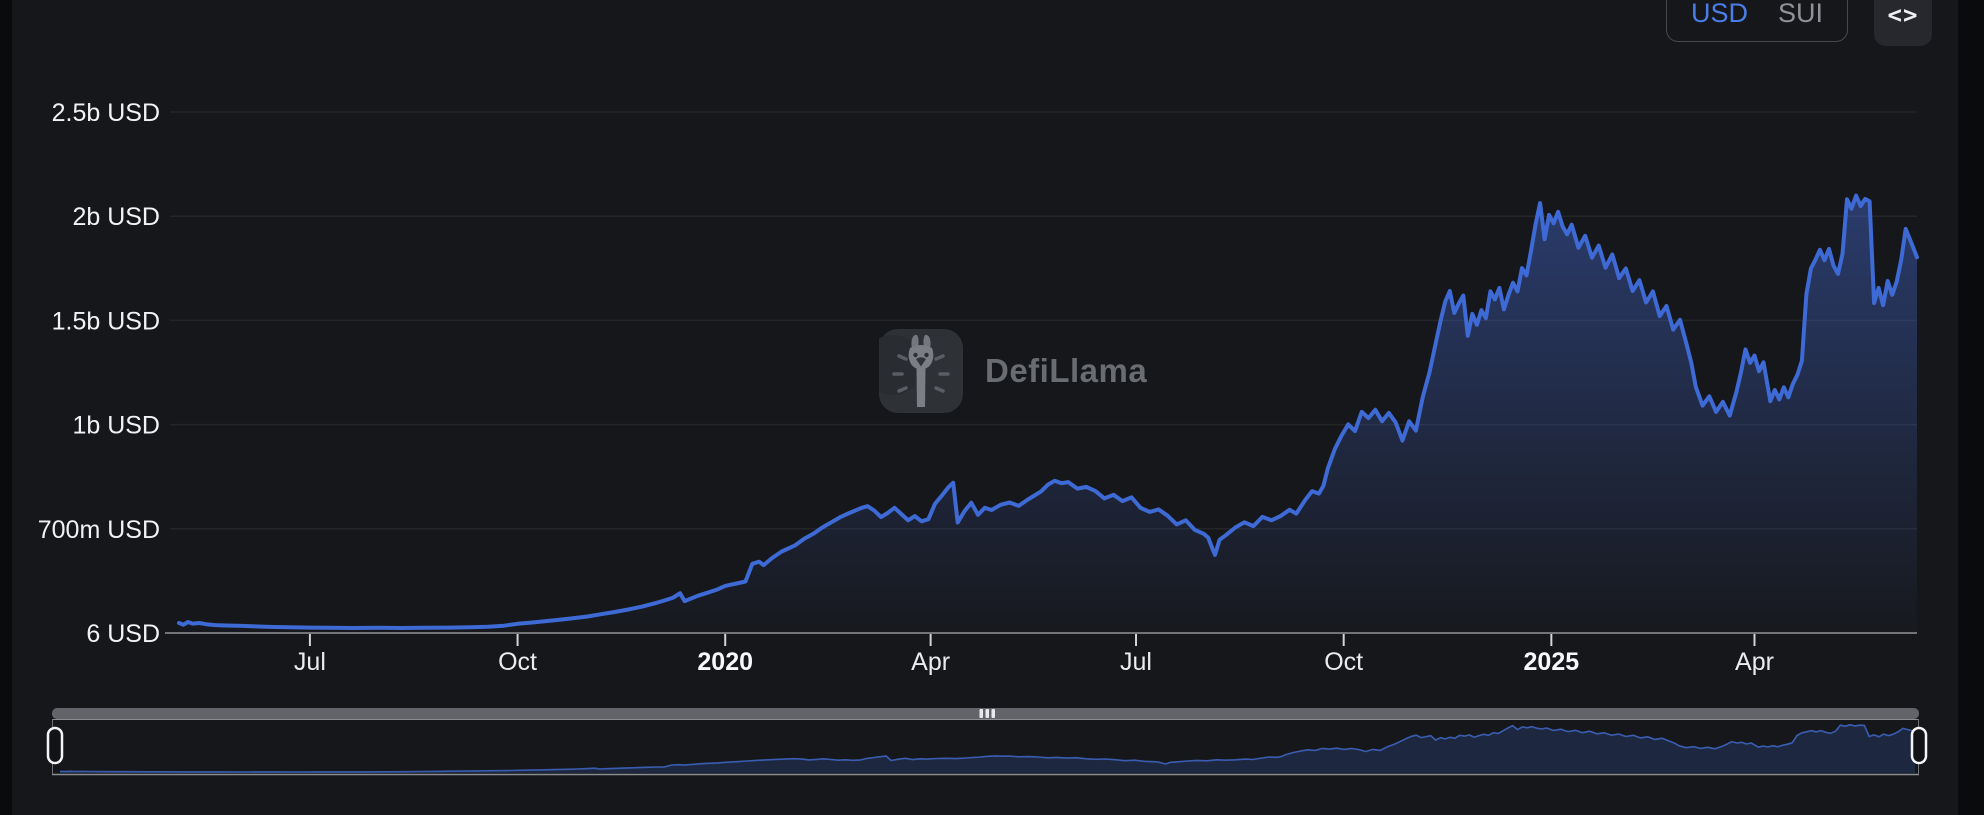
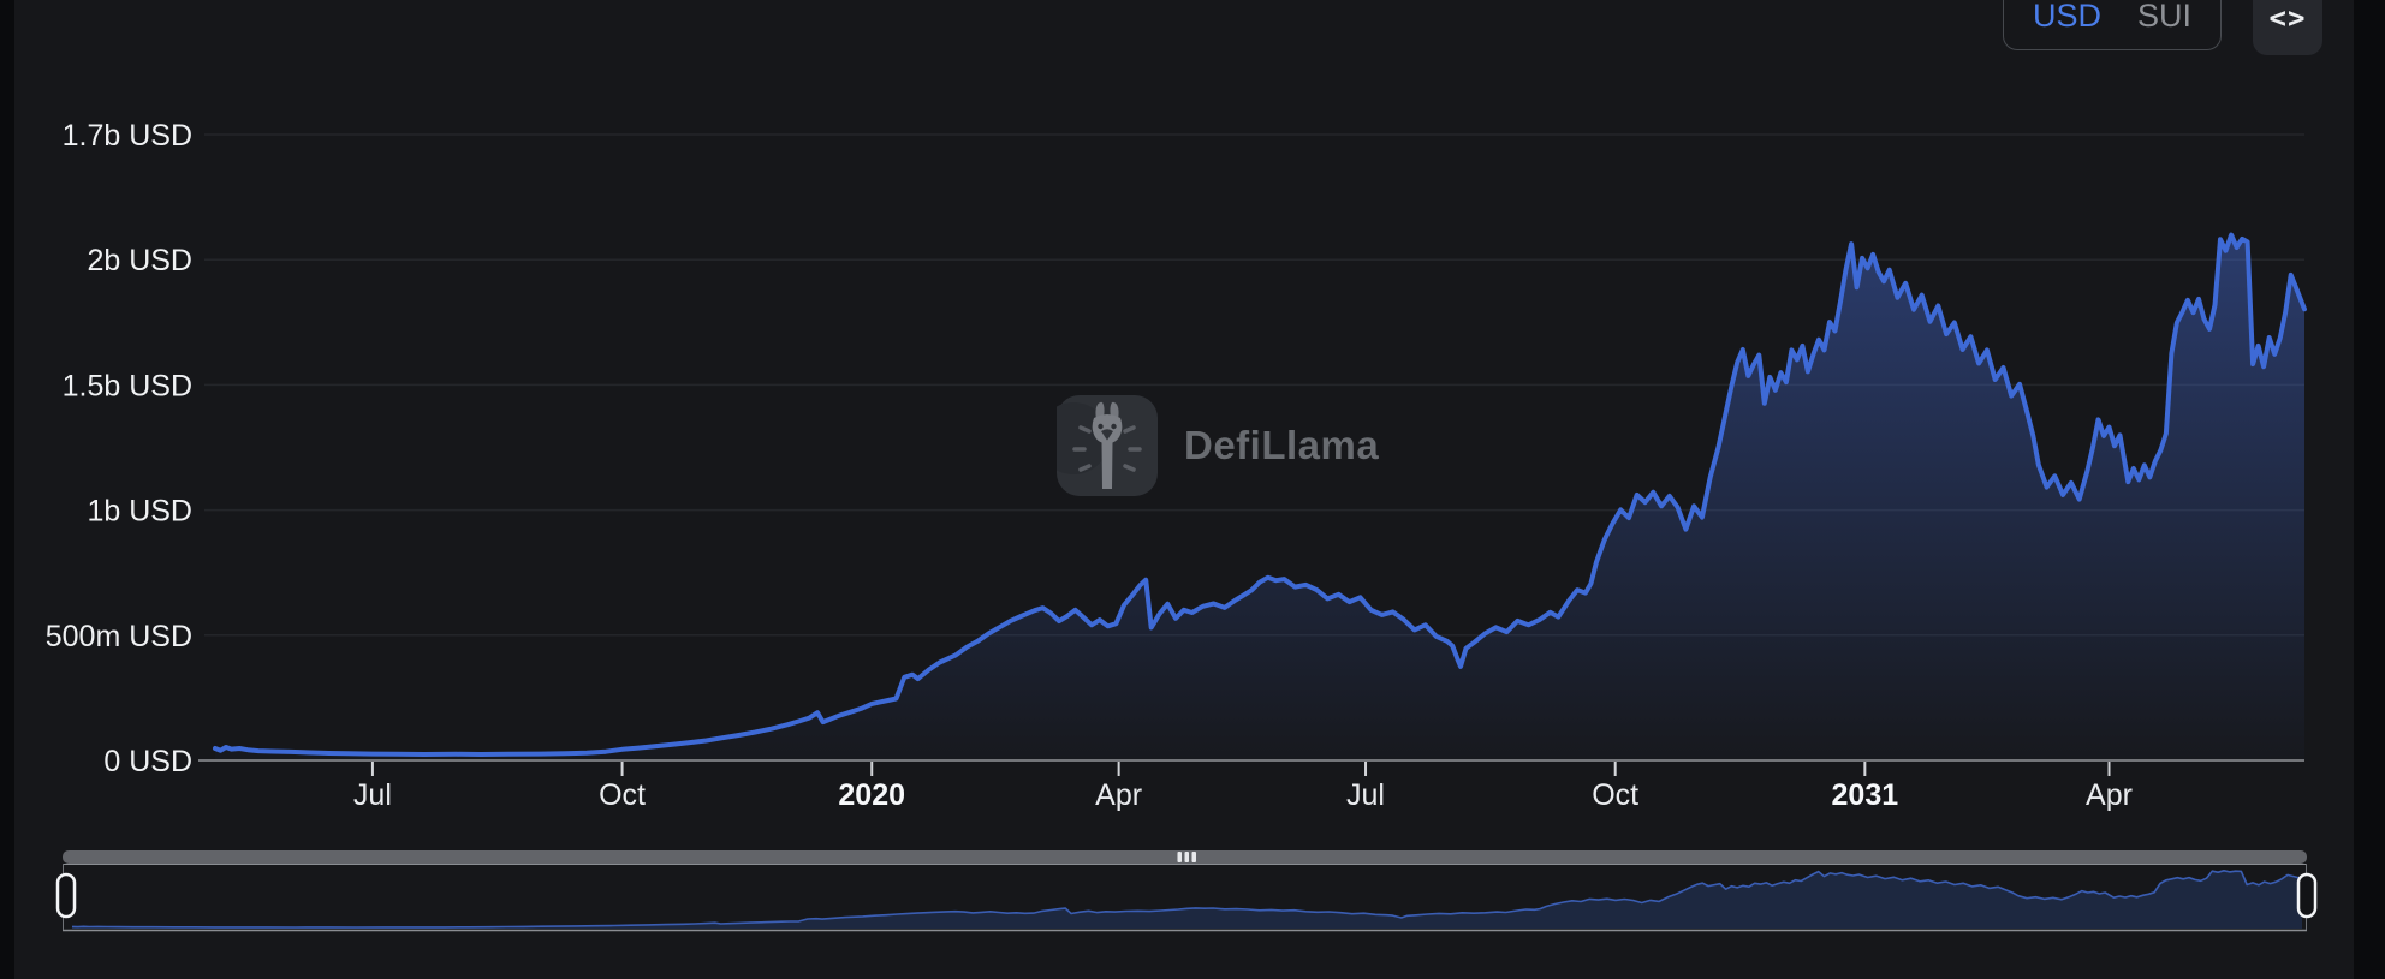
  DefiLlama
- 6 USD
+ 0 USD
- 700m USD
+ 500m USD
  1b USD
  1.5b USD
  2b USD
- 2.5b USD
+ 1.7b USD
  Jul
  Oct
  2020
  Apr
  Jul
  Oct
- 2025
+ 2031
  Apr
  USD
  SUI
  <>
